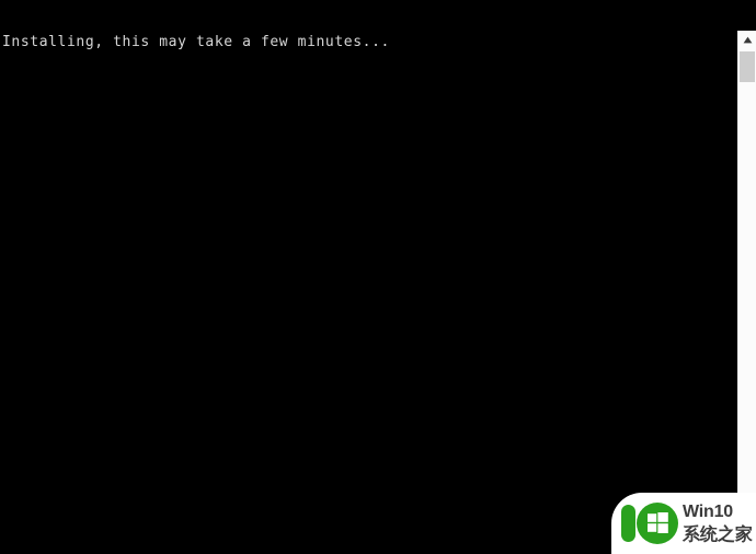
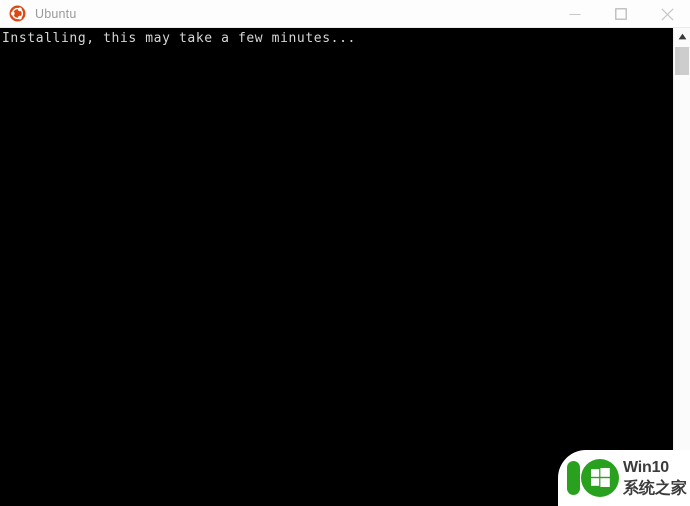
+ Ubuntu
  Installing, this may take a few minutes...
  Win10
  系统之家
